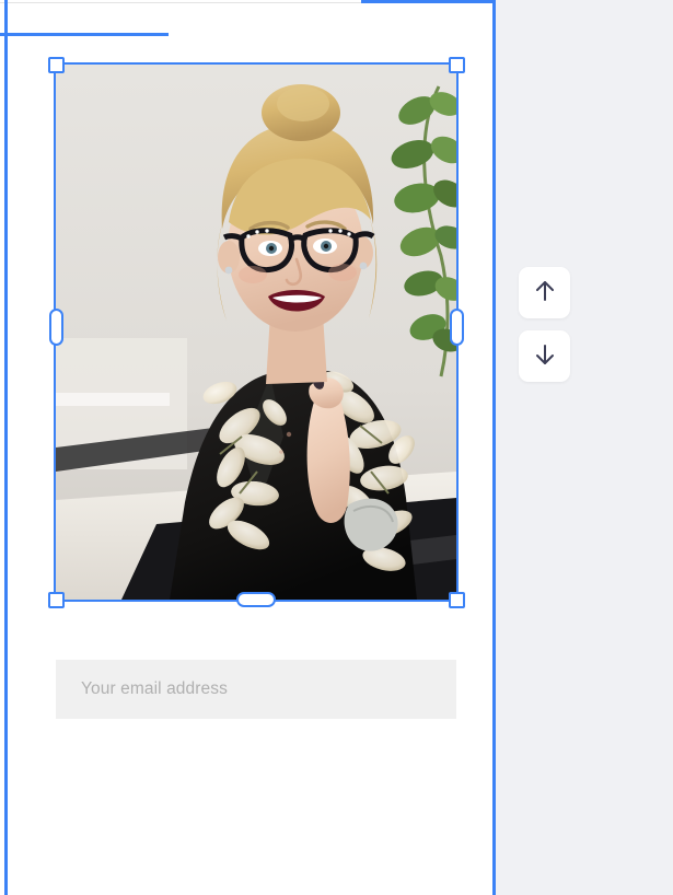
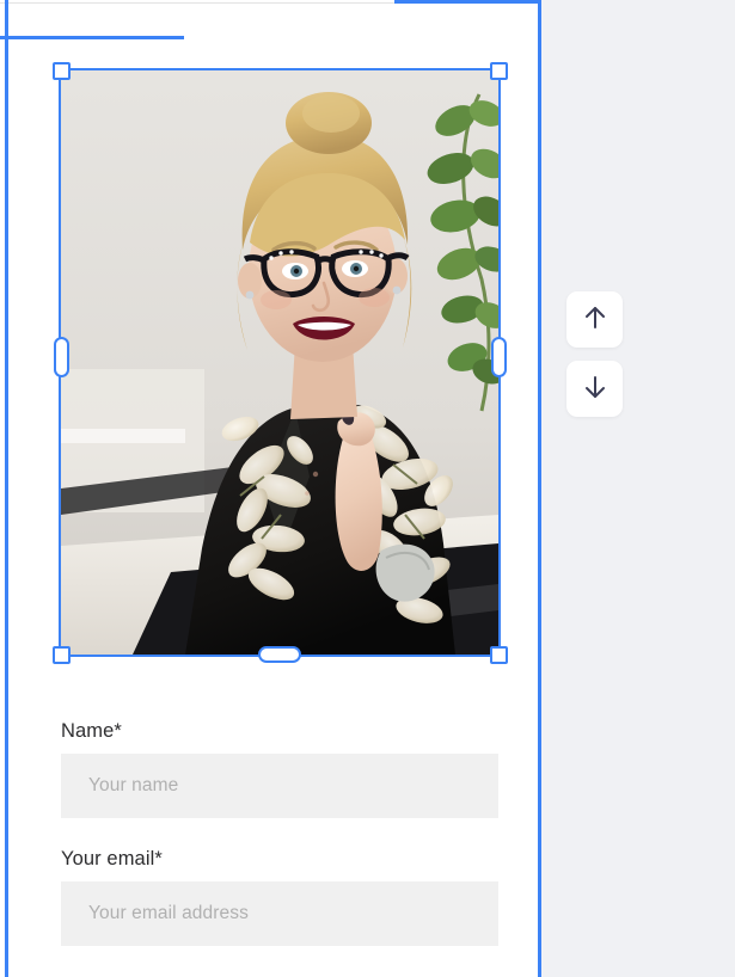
+ Name*
+ Your name
+ Your email*
  Your email address
